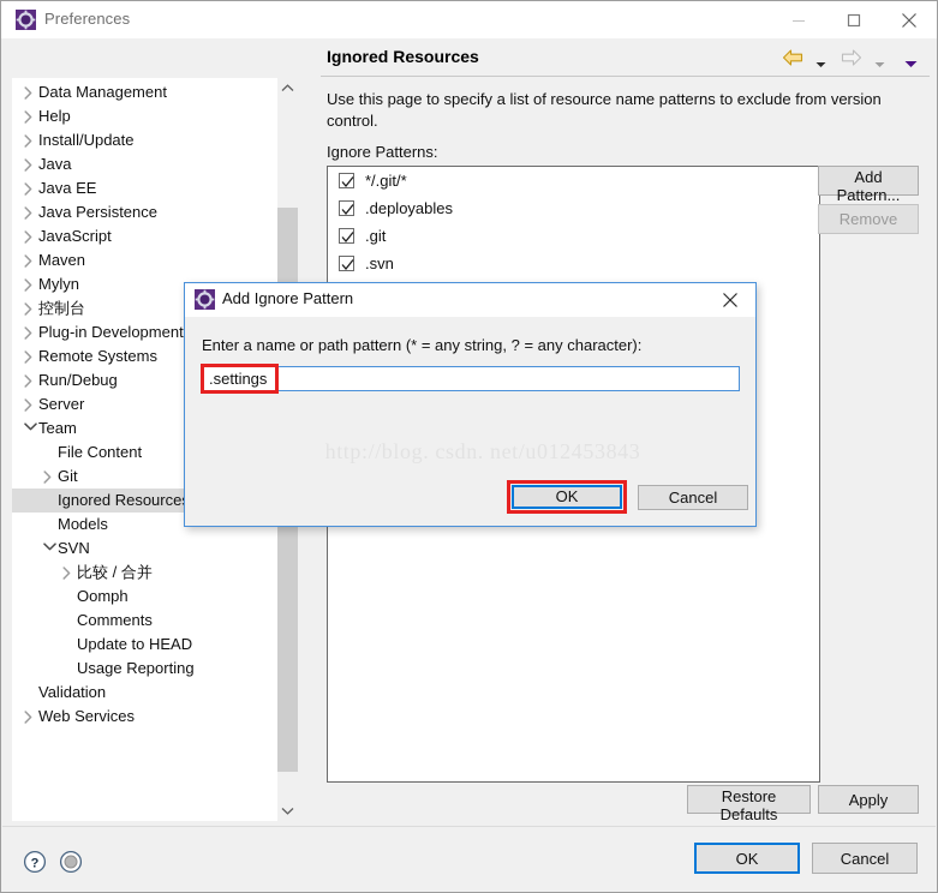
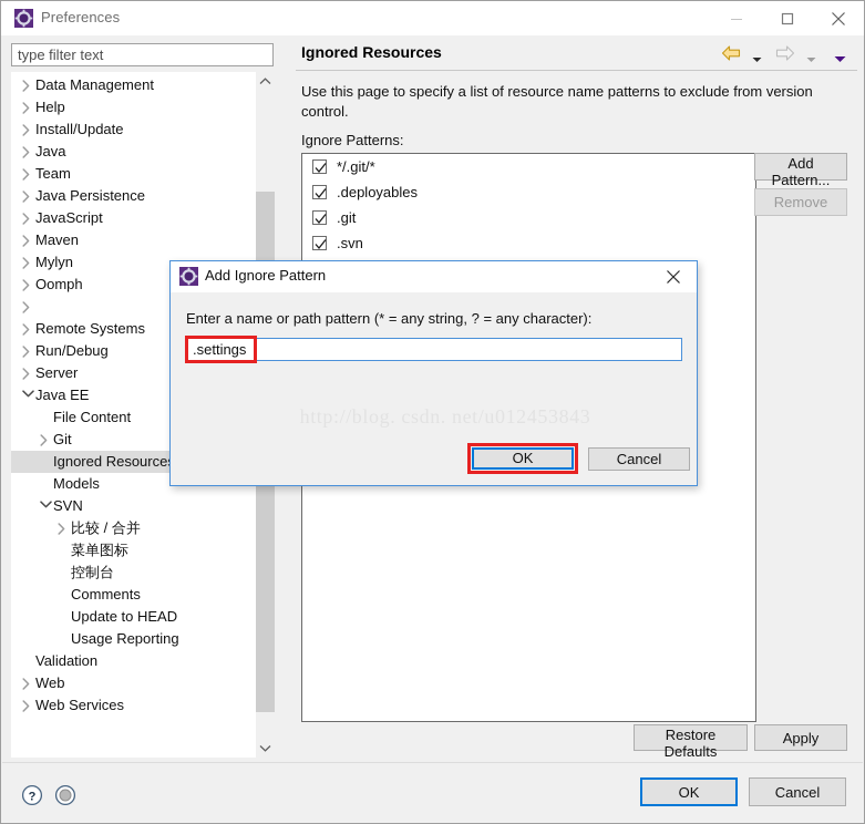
  Preferences
+ type filter text
  Data Management
  Help
  Install/Update
  Java
- Java EE
+ Team
  Java Persistence
  JavaScript
  Maven
  Mylyn
- 控制台
+ Oomph
- Plug-in Development
  Remote Systems
  Run/Debug
  Server
- Team
+ Java EE
  File Content
  Git
  Ignored Resource
  Models
  SVN
  比较 / 合并
+ 菜单图标
- Oomph
+ 控制台
  Comments
  Update to HEAD
  Usage Reporting
  Validation
+ Web
  Web Services
  Ignored Resources
  Use this page to specify a list of resource name patterns to exclude from version control.
  Ignore Patterns:
  */.git/*
  .deployables
  .git
  .svn
  Add Pattern...
  Remove
  Restore Defaults
  Apply
  ?
  OK
  Cancel
  Add Ignore Pattern
  Enter a name or path pattern (* = any string, ? = any character):
  .settings
  OK
  Cancel
